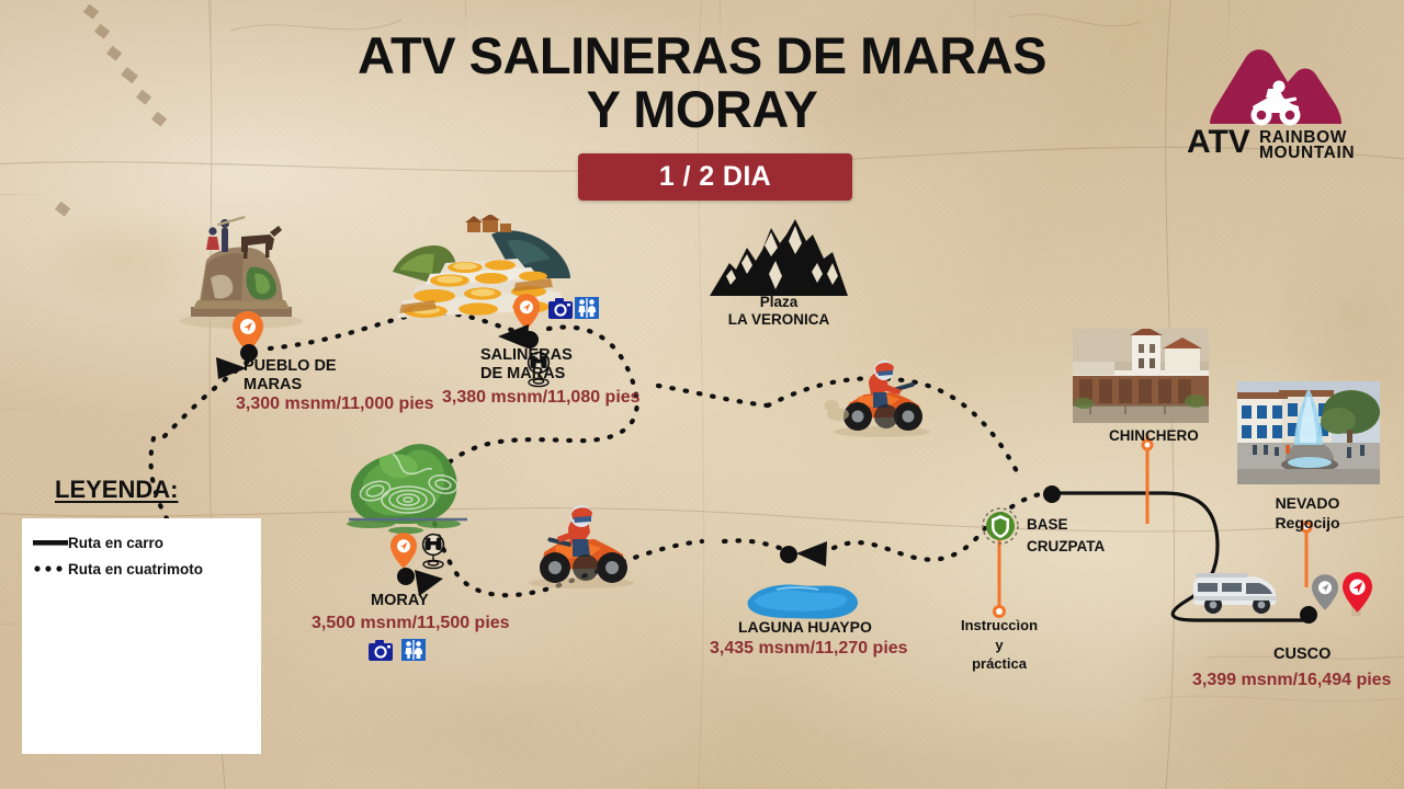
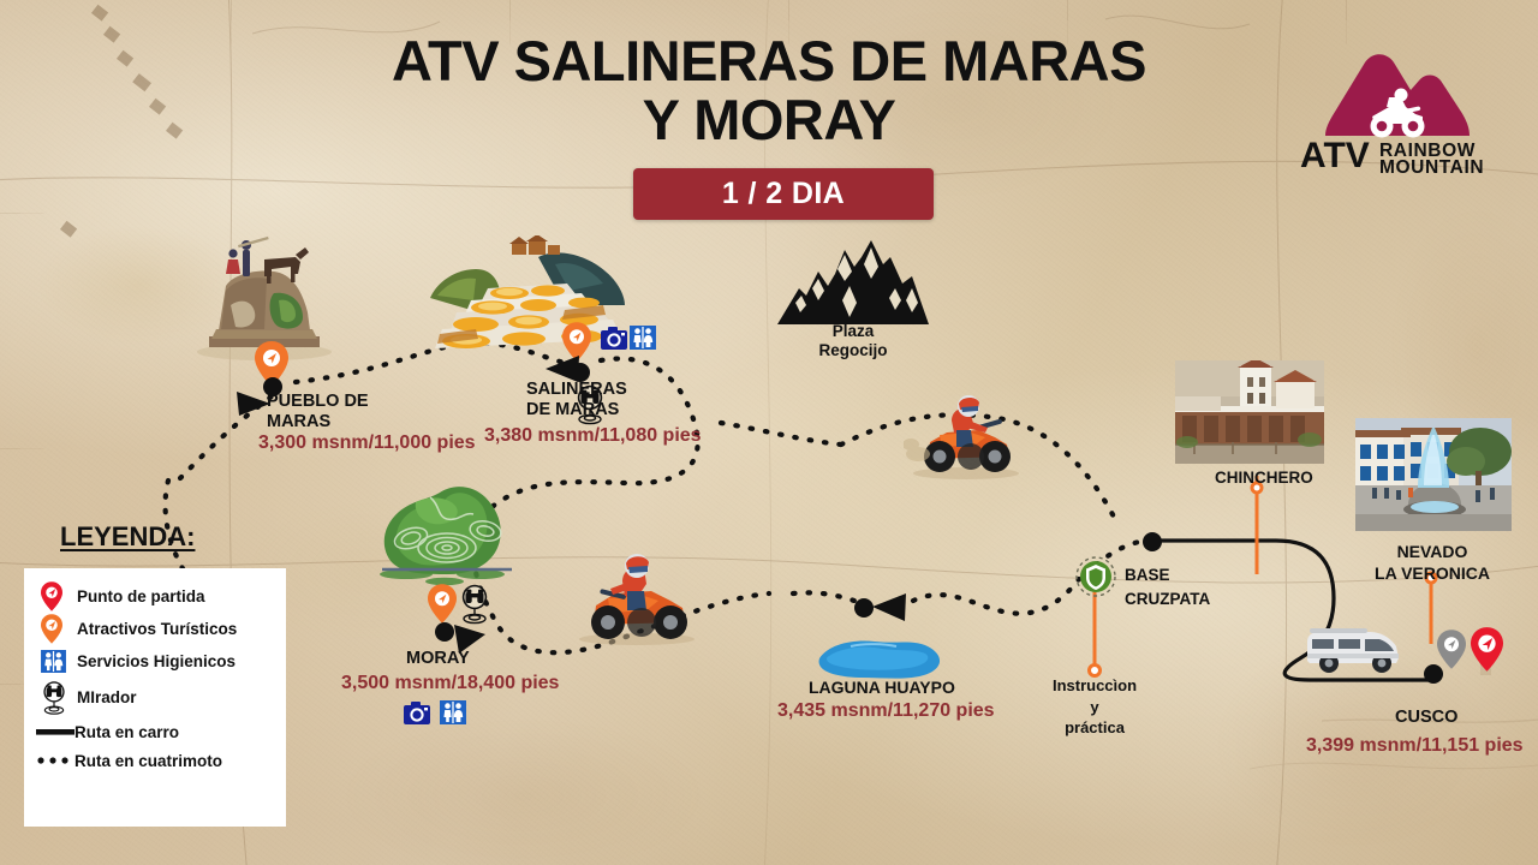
  ATV SALINERAS DE MARAS
  Y MORAY
  1 / 2 DIA
  ATV
  RAINBOW
  MOUNTAIN
  PUEBLO DE
  MARAS
  3,300 msnm/11,000 pies
  SALINERAS
  DE MARAS
  3,380 msnm/11,080 pies
  MORAY
- 3,500 msnm/11,500 pies
+ 3,500 msnm/18,400 pies
  LAGUNA HUAYPO
  3,435 msnm/11,270 pies
  CUSCO
- 3,399 msnm/16,494 pies
+ 3,399 msnm/11,151 pies
  Plaza
- LA VERONICA
+ Regocijo
  CHINCHERO
  NEVADO
- Regocijo
+ LA VERONICA
  BASE
  CRUZPATA
  Instruccìon
  y
  práctica
  LEYENDA:
+ Punto de partida
+ Atractivos Turísticos
+ Servicios Higienicos
+ MIrador
  Ruta en carro
  Ruta en cuatrimoto
